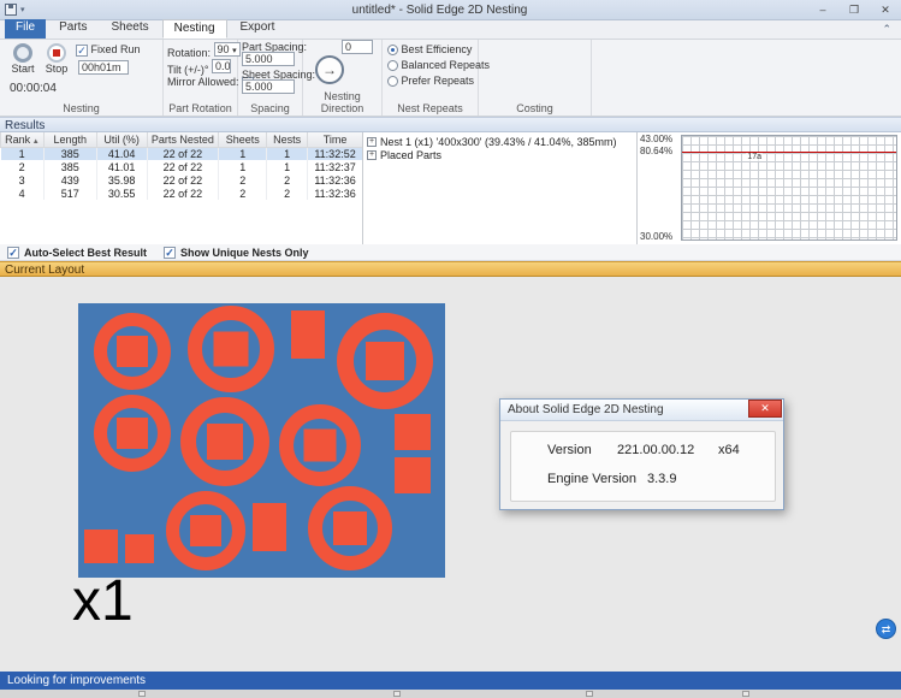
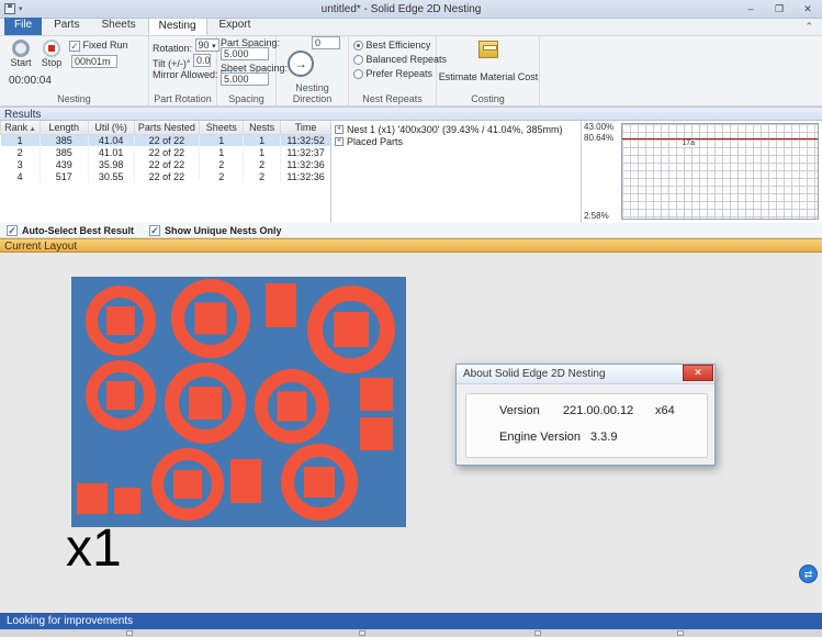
  untitled* - Solid Edge 2D Nesting
  –
  ❐
  ✕
  File
  Parts
  Sheets
  Nesting
  Export
  ⌃
  Start
  Stop
  ✓ Fixed Run
  00h01m
  00:00:04
  Nesting
  Rotation: 90
  Tilt (+/-)° 0.0
  Mirror Allowed:
  Part Rotation
  Part Spacing:
  5.000
  Sheet Spacing:
  5.000
  Spacing
  0
  →
  Nesting Direction
  Best Efficiency
  Balanced Repeats
  Prefer Repeats
  Nest Repeats
+ Estimate Material Cost
  Costing
  Results
  Rank	Length	Util (%)	Parts Nested	Sheets	Nests	Time
  1	385	41.04	22 of 22	1	1	11:32:52
  2	385	41.01	22 of 22	1	1	11:32:37
  3	439	35.98	22 of 22	2	2	11:32:36
  4	517	30.55	22 of 22	2	2	11:32:36
  Nest 1 (x1) '400x300' (39.43% / 41.04%, 385mm)
  Placed Parts
  43.00%
  80.64%
- 30.00%
+ 2.58%
  ✓
  Auto-Select Best Result
  ✓
  Show Unique Nests Only
  Current Layout
  x1
  ⇄
  About Solid Edge 2D Nesting
  ✕
  Version
  221.00.00.12
  x64
  Engine Version
  3.3.9
  Looking for improvements
